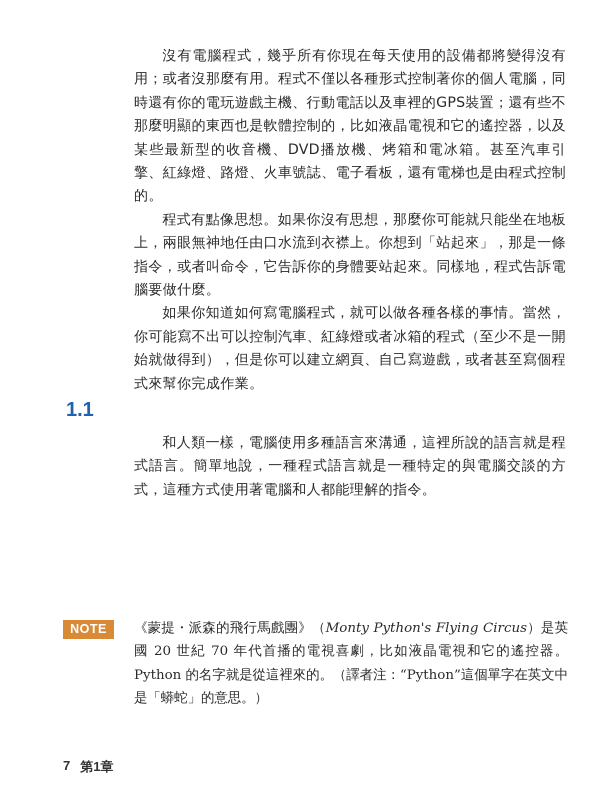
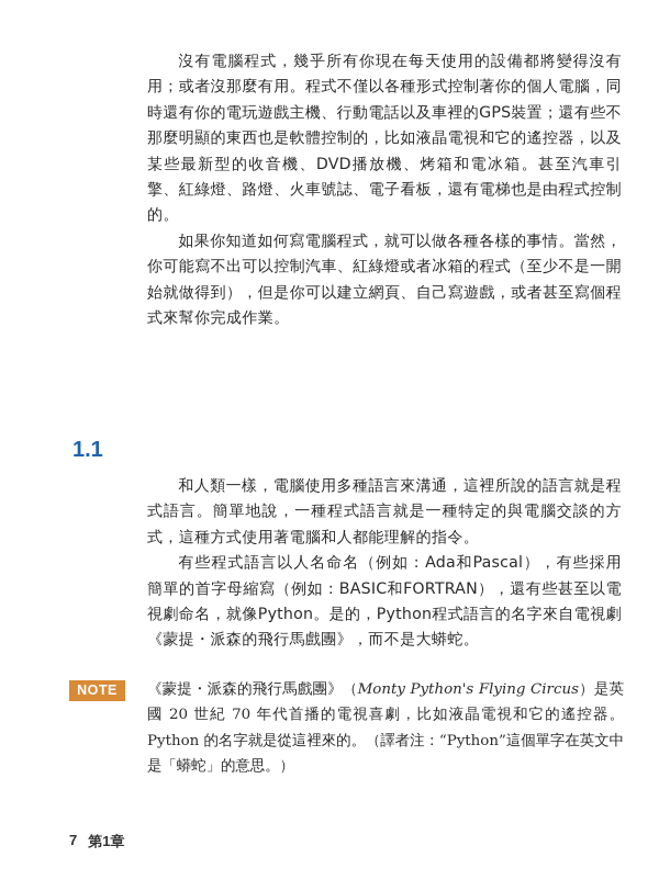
  沒有電腦程式，幾乎所有你現在每天使用的設備都將變得沒有用；或者沒那麼有用。程式不僅以各種形式控制著你的個人電腦，同時還有你的電玩遊戲主機、行動電話以及車裡的GPS裝置；還有些不那麼明顯的東西也是軟體控制的，比如液晶電視和它的遙控器，以及某些最新型的收音機、DVD播放機、烤箱和電冰箱。甚至汽車引擎、紅綠燈、路燈、火車號誌、電子看板，還有電梯也是由程式控制的。
- 程式有點像思想。如果你沒有思想，那麼你可能就只能坐在地板上，兩眼無神地任由口水流到衣襟上。你想到「站起來」，那是一條指令，或者叫命令，它告訴你的身體要站起來。同樣地，程式告訴電腦要做什麼。
  如果你知道如何寫電腦程式，就可以做各種各樣的事情。當然，你可能寫不出可以控制汽車、紅綠燈或者冰箱的程式（至少不是一開始就做得到），但是你可以建立網頁、自己寫遊戲，或者甚至寫個程式來幫你完成作業。
  1.1
  和人類一樣，電腦使用多種語言來溝通，這裡所說的語言就是程式語言。簡單地說，一種程式語言就是一種特定的與電腦交談的方式，這種方式使用著電腦和人都能理解的指令。
+ 有些程式語言以人名命名（例如：Ada和Pascal），有些採用簡單的首字母縮寫（例如：BASIC和FORTRAN），還有些甚至以電視劇命名，就像Python。是的，Python程式語言的名字來自電視劇《蒙提・派森的飛行馬戲團》，而不是大蟒蛇。
  NOTE
  《蒙提・派森的飛行馬戲團》（Monty Python's Flying Circus）是英國 20 世紀 70 年代首播的電視喜劇，比如液晶電視和它的遙控器。Python 的名字就是從這裡來的。（譯者注：“Python”這個單字在英文中是「蟒蛇」的意思。）
  7
  第1章
